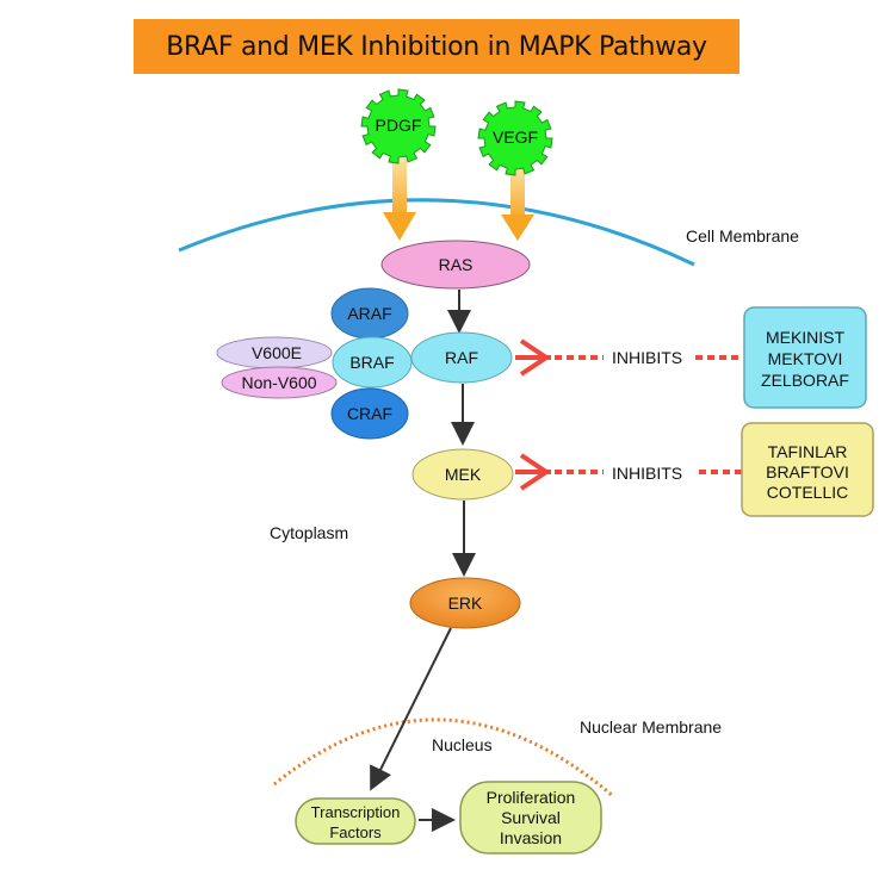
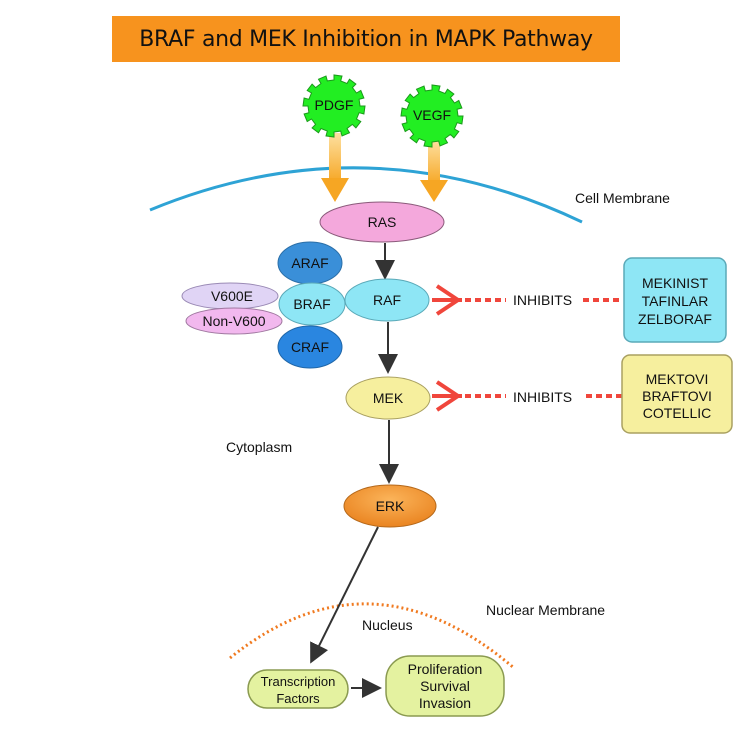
  BRAF and MEK Inhibition in MAPK Pathway
  Cell Membrane
  PDGF
  VEGF
  RAS
  ARAF
  V600E
  Non-V600
  BRAF
  CRAF
  RAF
  MEK
  ERK
  Cytoplasm
  INHIBITS
  MEKINIST
- MEKTOVI
+ TAFINLAR
  ZELBORAF
  INHIBITS
- TAFINLAR
+ MEKTOVI
  BRAFTOVI
  COTELLIC
  Nuclear Membrane
  Nucleus
  Transcription
  Factors
  Proliferation
  Survival
  Invasion
